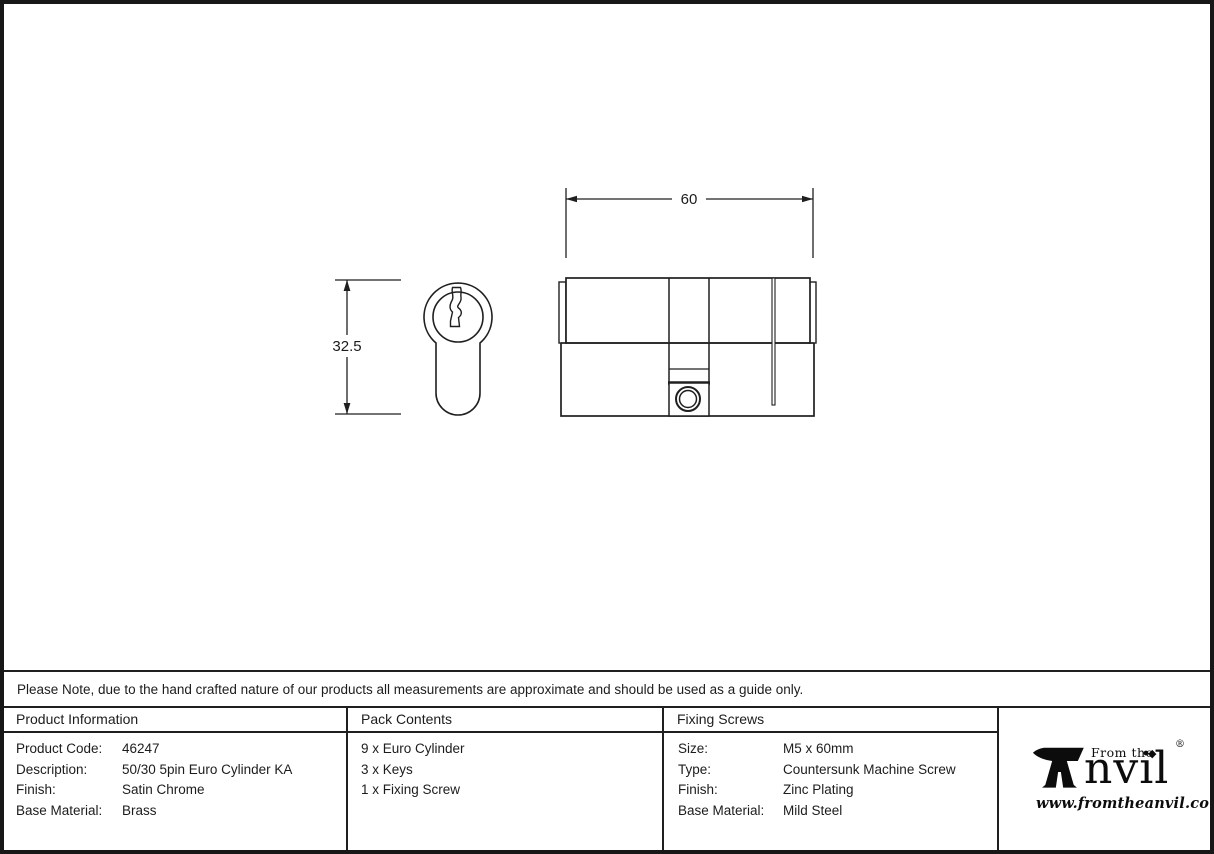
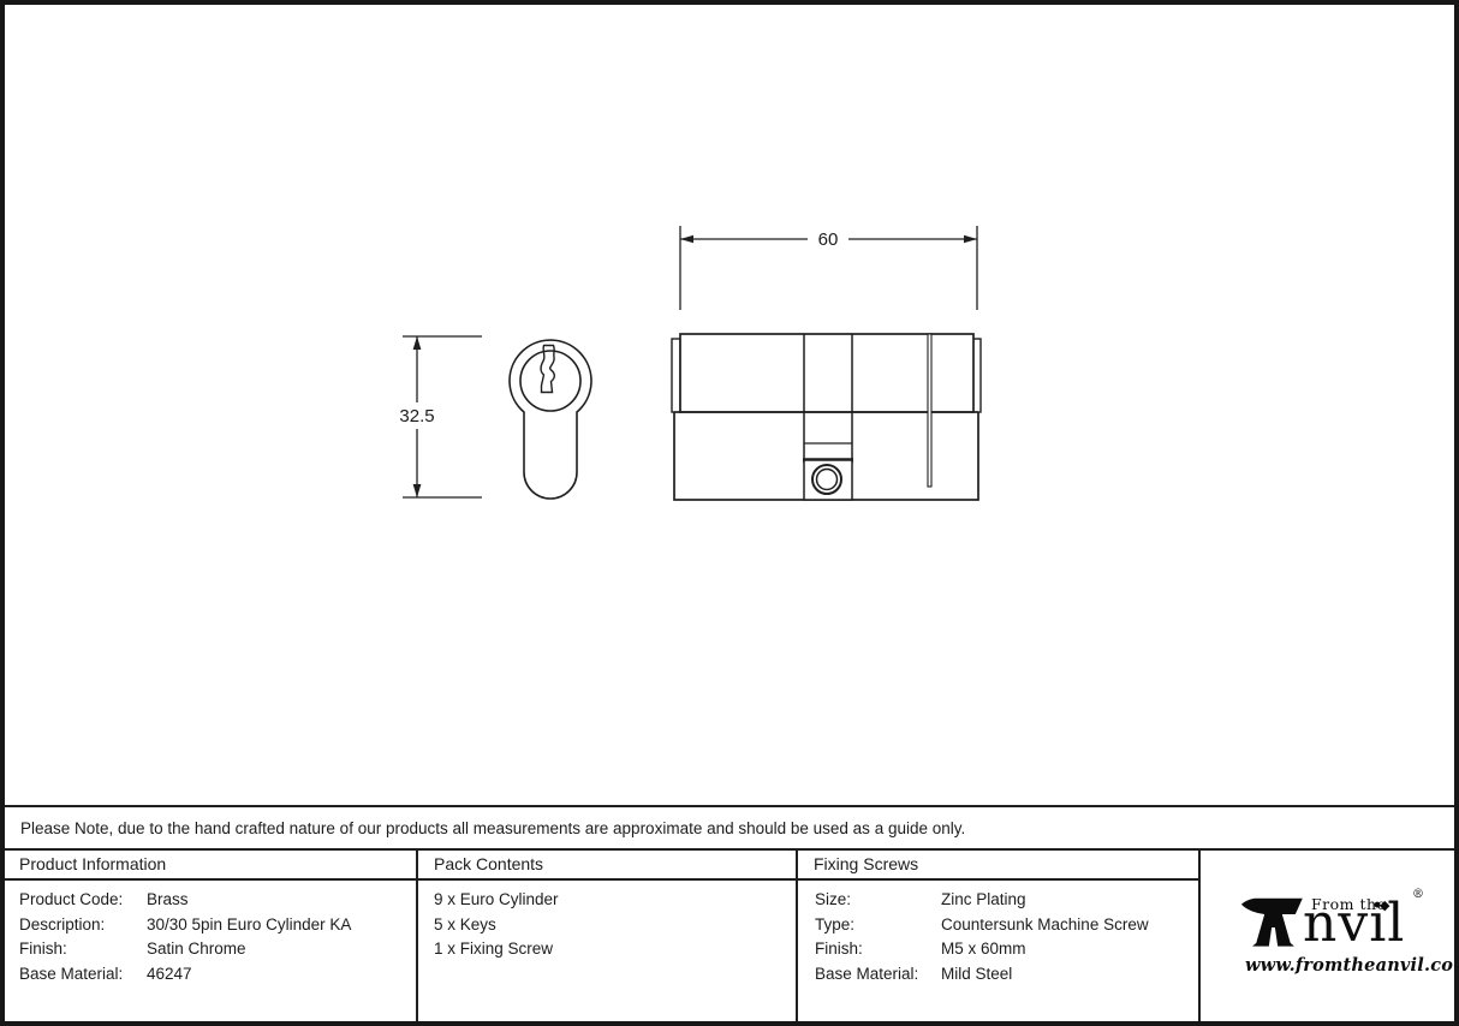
  60
  32.5
  Please Note, due to the hand crafted nature of our products all measurements are approximate and should be used as a guide only.
  Product Information
  Pack Contents
  Fixing Screws
- Product Code: 46247
+ Product Code: Brass
- Description: 50/30 5pin Euro Cylinder KA
+ Description: 30/30 5pin Euro Cylinder KA
  Finish: Satin Chrome
- Base Material: Brass
+ Base Material: 46247
  9 x Euro Cylinder
- 3 x Keys
+ 5 x Keys
  1 x Fixing Screw
- Size: M5 x 60mm
+ Size: Zinc Plating
  Type: Countersunk Machine Screw
- Finish: Zinc Plating
+ Finish: M5 x 60mm
  Base Material: Mild Steel
  From the
  ◆
  nvil
  ®
  www.fromtheanvil.co.
